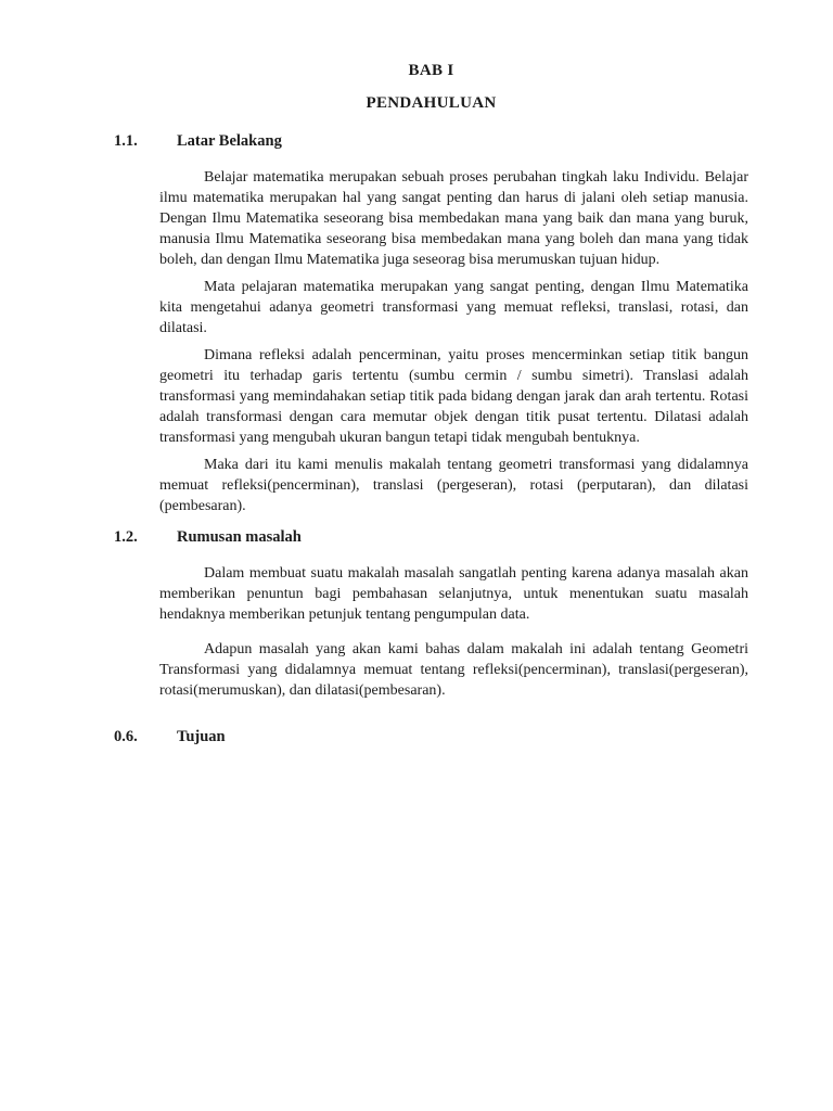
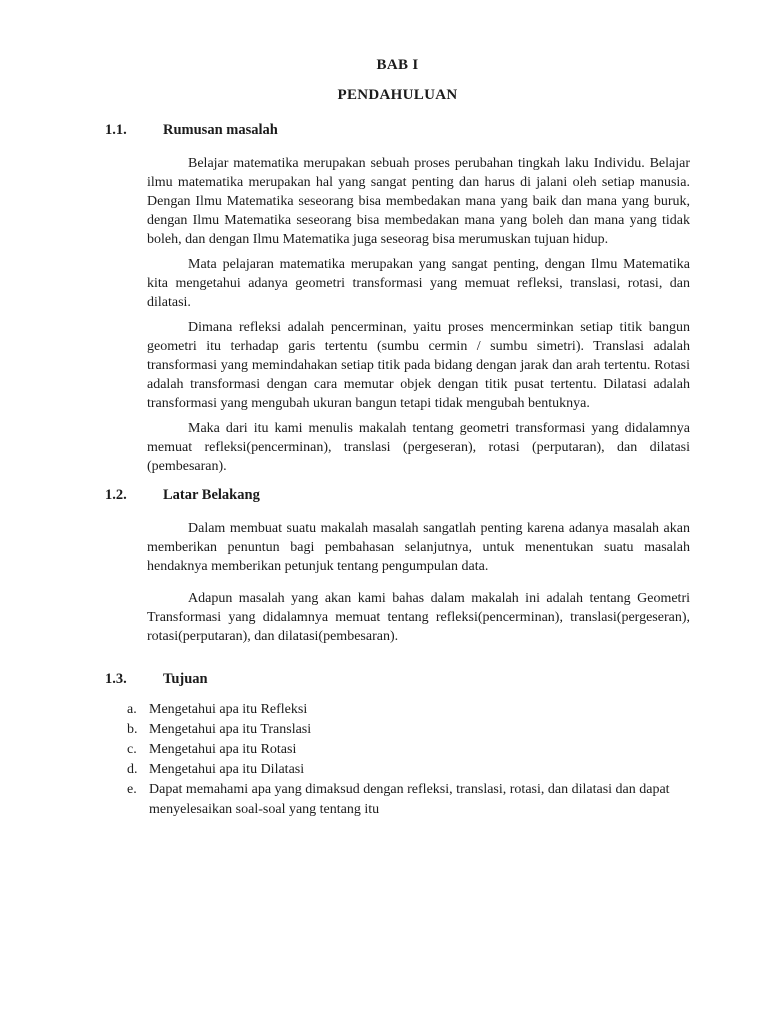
  BAB I
  PENDAHULUAN
  1.1.
- Latar Belakang
+ Rumusan masalah
- Belajar matematika merupakan sebuah proses perubahan tingkah laku Individu. Belajar ilmu matematika merupakan hal yang sangat penting dan harus di jalani oleh setiap manusia. Dengan Ilmu Matematika seseorang bisa membedakan mana yang baik dan mana yang buruk, manusia Ilmu Matematika seseorang bisa membedakan mana yang boleh dan mana yang tidak boleh, dan dengan Ilmu Matematika juga seseorag bisa merumuskan tujuan hidup.
+ Belajar matematika merupakan sebuah proses perubahan tingkah laku Individu. Belajar ilmu matematika merupakan hal yang sangat penting dan harus di jalani oleh setiap manusia. Dengan Ilmu Matematika seseorang bisa membedakan mana yang baik dan mana yang buruk, dengan Ilmu Matematika seseorang bisa membedakan mana yang boleh dan mana yang tidak boleh, dan dengan Ilmu Matematika juga seseorag bisa merumuskan tujuan hidup.
  Mata pelajaran matematika merupakan yang sangat penting, dengan Ilmu Matematika kita mengetahui adanya geometri transformasi yang memuat refleksi, translasi, rotasi, dan dilatasi.
  Dimana refleksi adalah pencerminan, yaitu proses mencerminkan setiap titik bangun geometri itu terhadap garis tertentu (sumbu cermin / sumbu simetri). Translasi adalah transformasi yang memindahakan setiap titik pada bidang dengan jarak dan arah tertentu. Rotasi adalah transformasi dengan cara memutar objek dengan titik pusat tertentu. Dilatasi adalah transformasi yang mengubah ukuran bangun tetapi tidak mengubah bentuknya.
  Maka dari itu kami menulis makalah tentang geometri transformasi yang didalamnya memuat refleksi(pencerminan), translasi (pergeseran), rotasi (perputaran), dan dilatasi (pembesaran).
  1.2.
- Rumusan masalah
+ Latar Belakang
  Dalam membuat suatu makalah masalah sangatlah penting karena adanya masalah akan memberikan penuntun bagi pembahasan selanjutnya, untuk menentukan suatu masalah hendaknya memberikan petunjuk tentang pengumpulan data.
- Adapun masalah yang akan kami bahas dalam makalah ini adalah tentang Geometri Transformasi yang didalamnya memuat tentang refleksi(pencerminan), translasi(pergeseran), rotasi(merumuskan), dan dilatasi(pembesaran).
+ Adapun masalah yang akan kami bahas dalam makalah ini adalah tentang Geometri Transformasi yang didalamnya memuat tentang refleksi(pencerminan), translasi(pergeseran), rotasi(perputaran), dan dilatasi(pembesaran).
- 0.6.
+ 1.3.
  Tujuan
+ a.
+ Mengetahui apa itu Refleksi
+ b.
+ Mengetahui apa itu Translasi
+ c.
+ Mengetahui apa itu Rotasi
+ d.
+ Mengetahui apa itu Dilatasi
+ e.
+ Dapat memahami apa yang dimaksud dengan refleksi, translasi, rotasi, dan dilatasi dan dapat menyelesaikan soal-soal yang tentang itu
